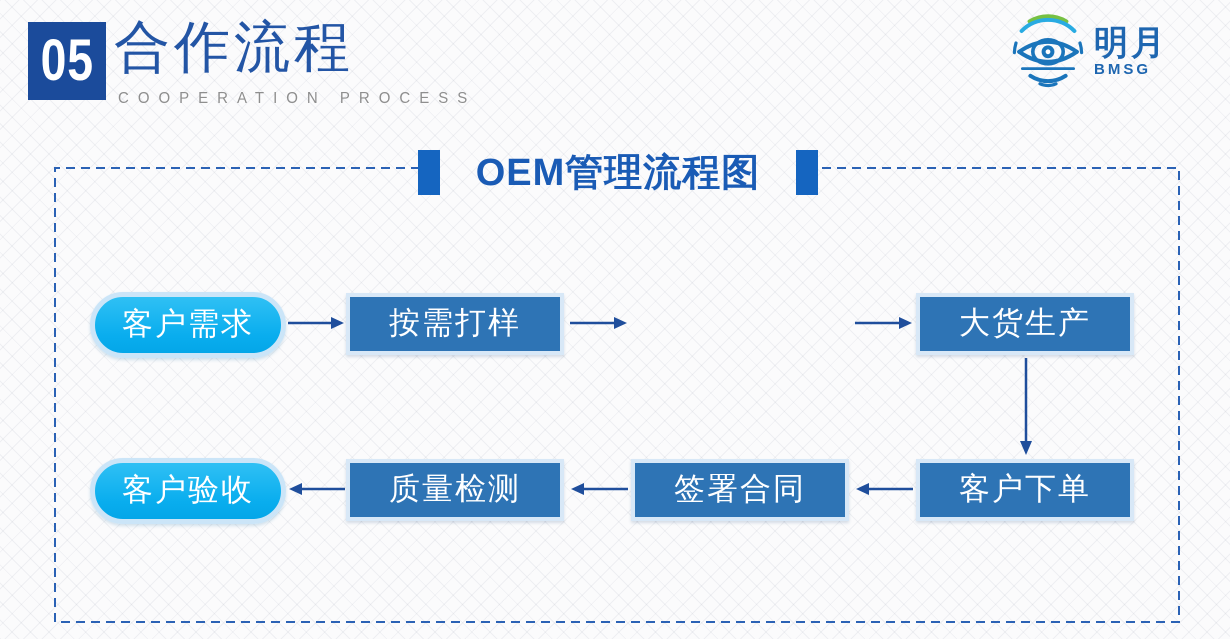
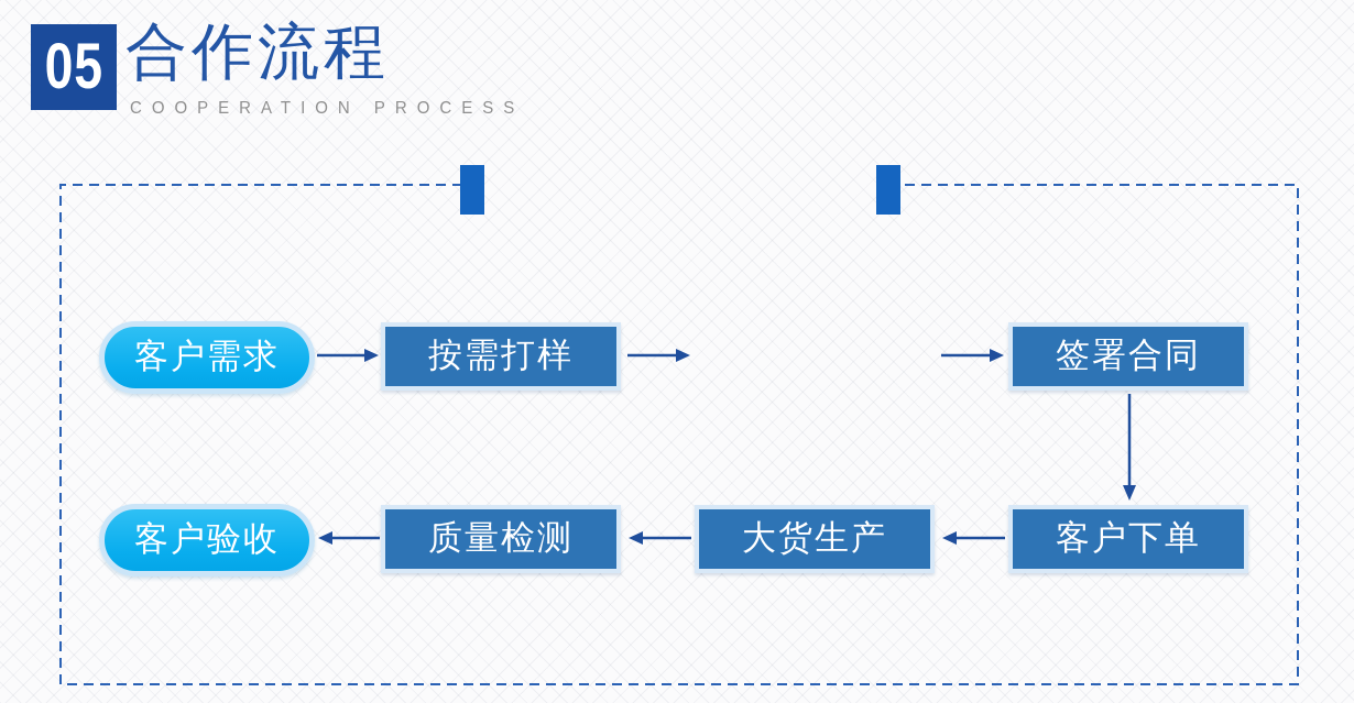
  05
  合作流程
  COOPERATION PROCESS
- 明月
- BMSG
- OEM管理流程图
  客户需求
  按需打样
- 大货生产
+ 签署合同
  客户验收
  质量检测
- 签署合同
+ 大货生产
  客户下单
